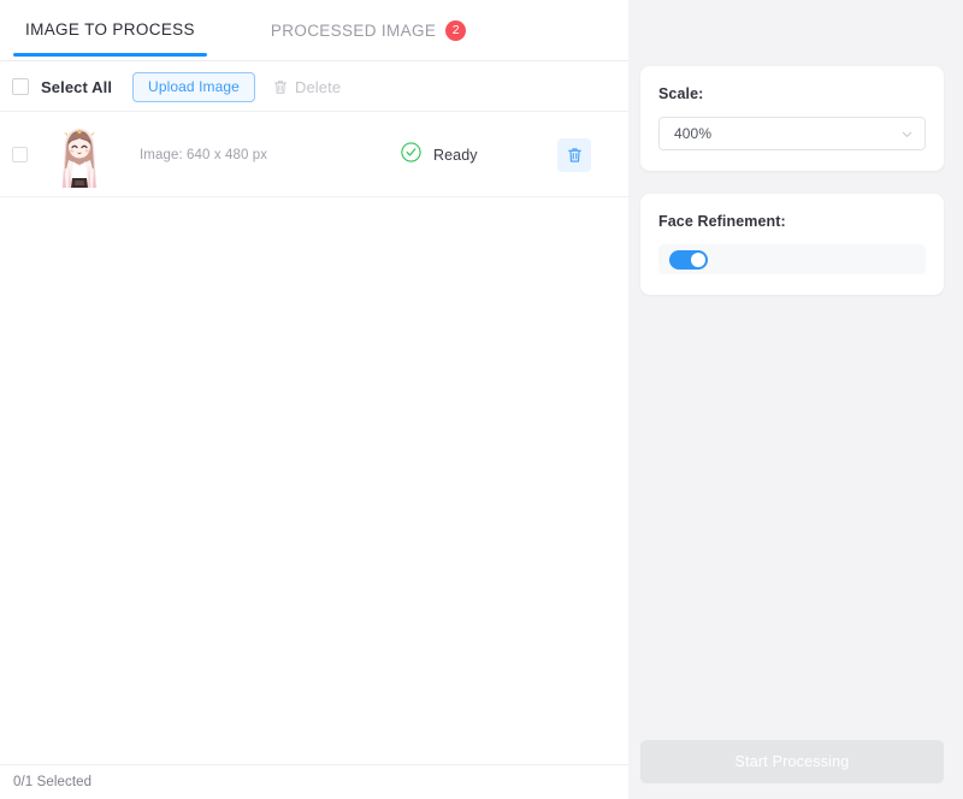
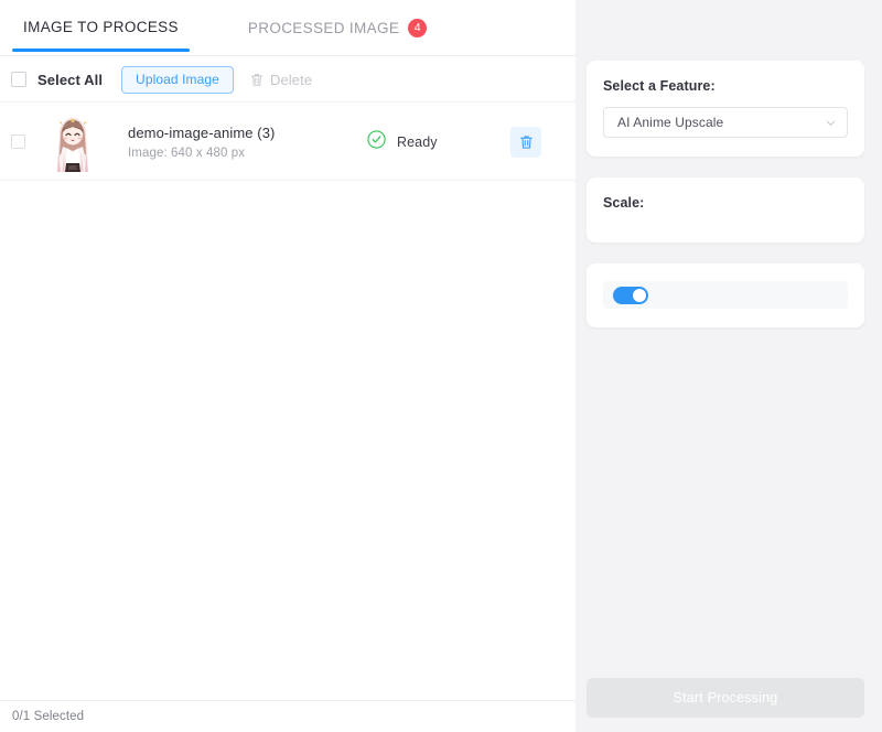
  IMAGE TO PROCESS
  PROCESSED IMAGE
- 2
+ 4
  Select All
  Upload Image
  Delete
+ demo-image-anime (3)
  Image: 640 x 480 px
  Ready
  0/1 Selected
+ Select a Feature:
+ AI Anime Upscale
  Scale:
- 400%
- Face Refinement:
  Start Processing
